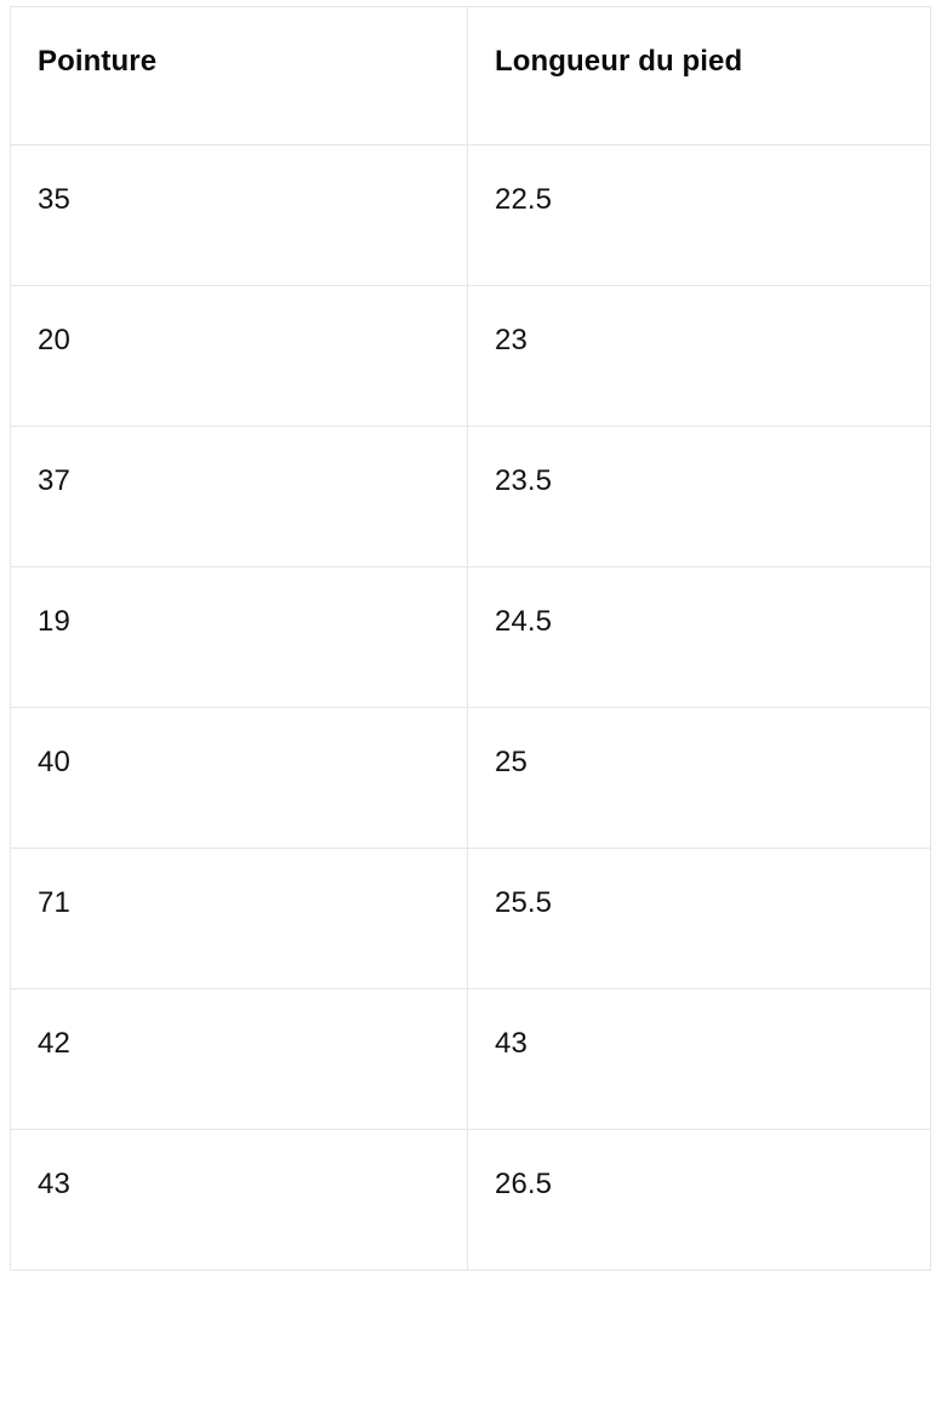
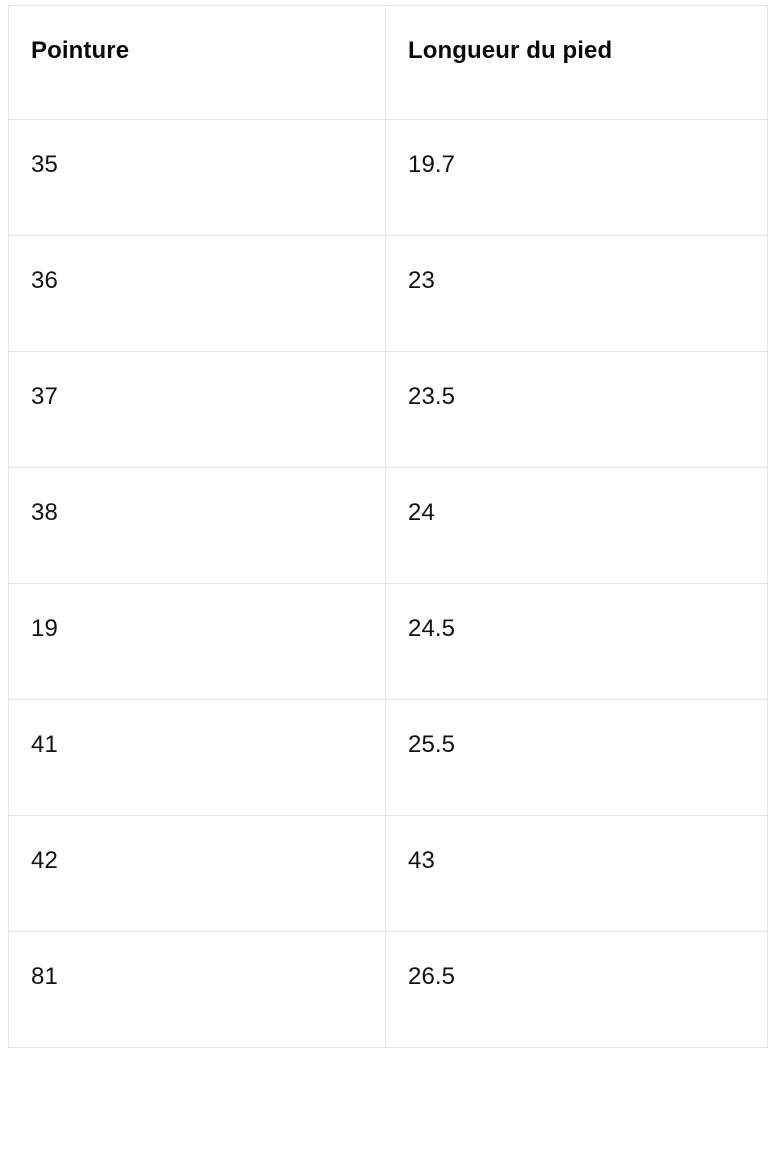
  Pointure	Longueur du pied
- 35	22.5
+ 35	19.7
- 20	23
+ 36	23
  37	23.5
+ 38	24
  19	24.5
- 40	25
- 71	25.5
+ 41	25.5
  42	43
- 43	26.5
+ 81	26.5
